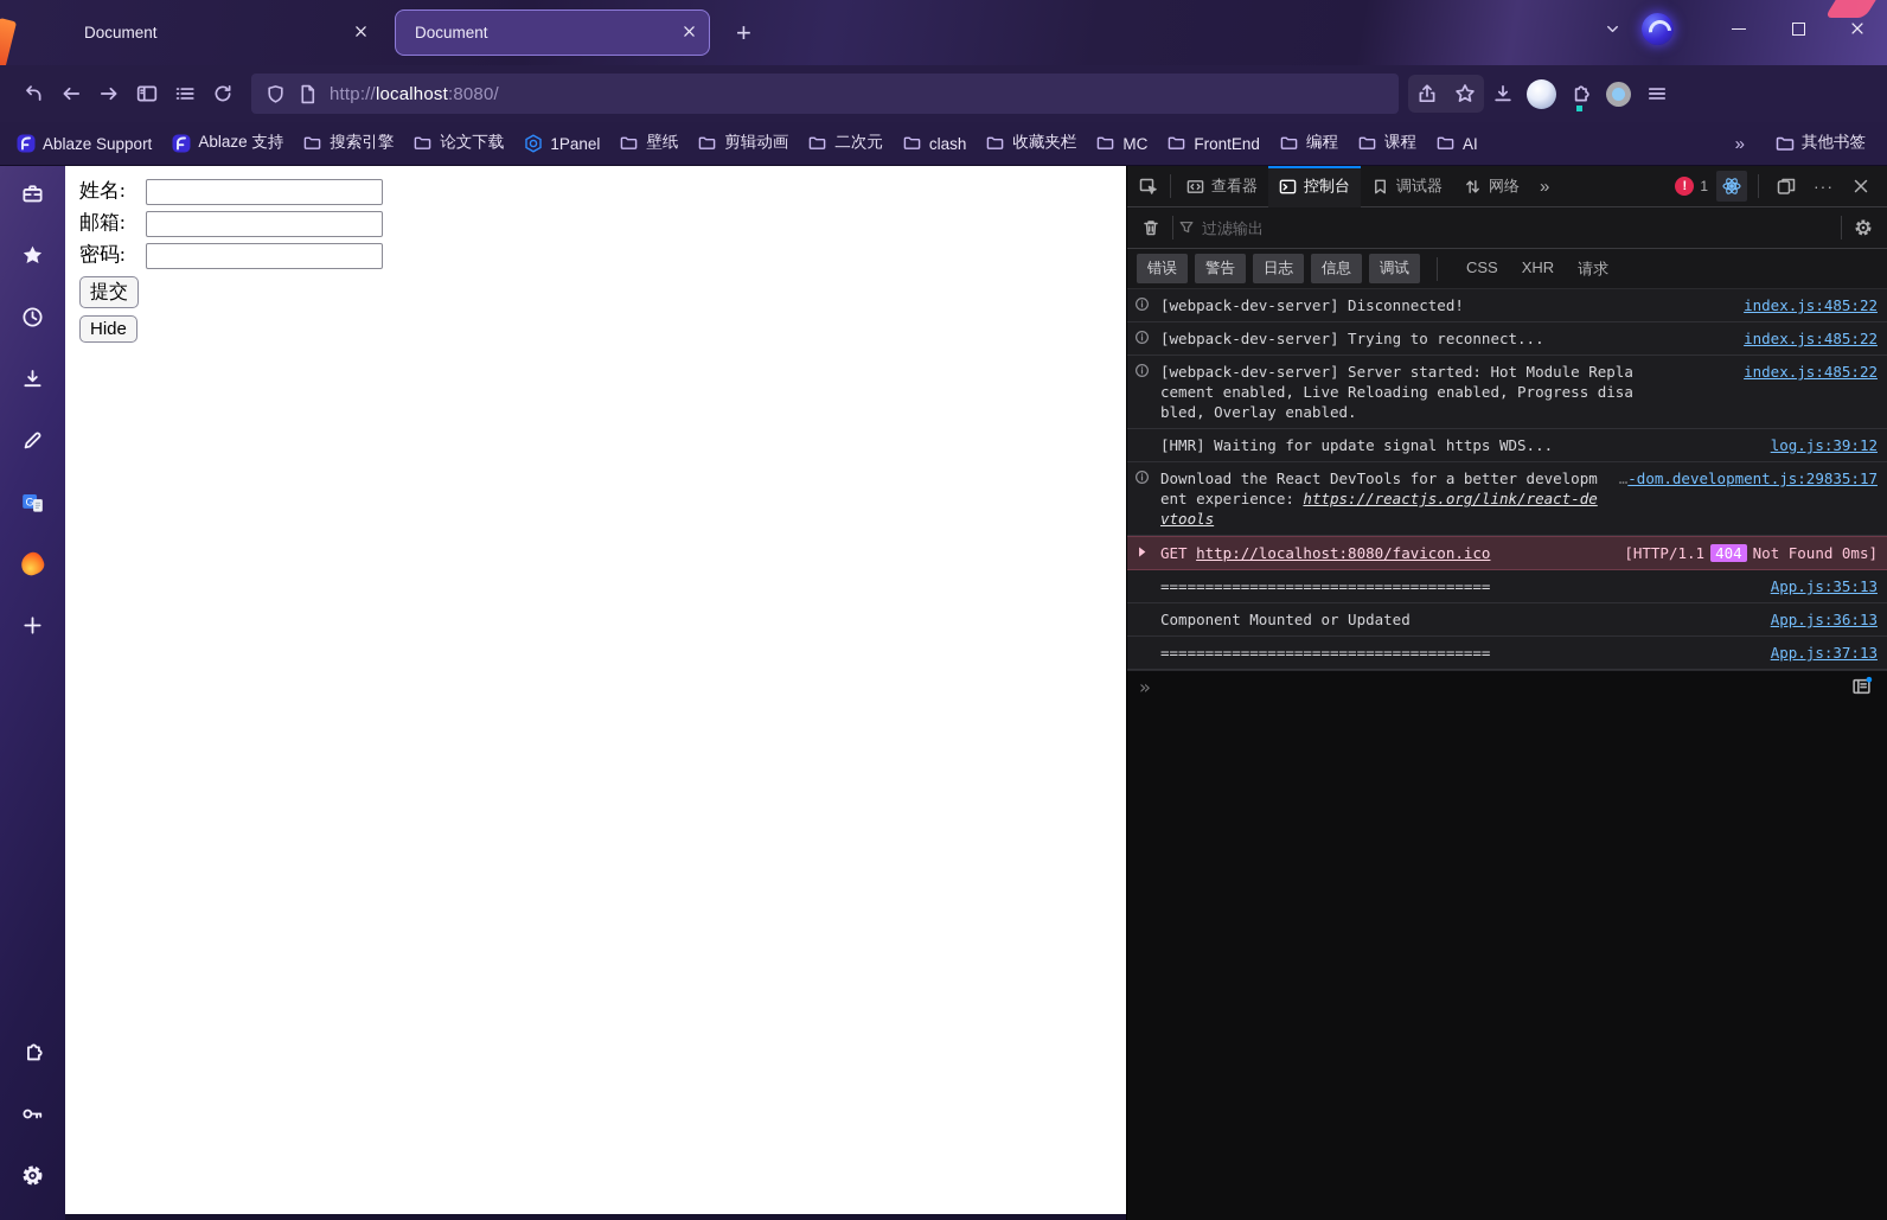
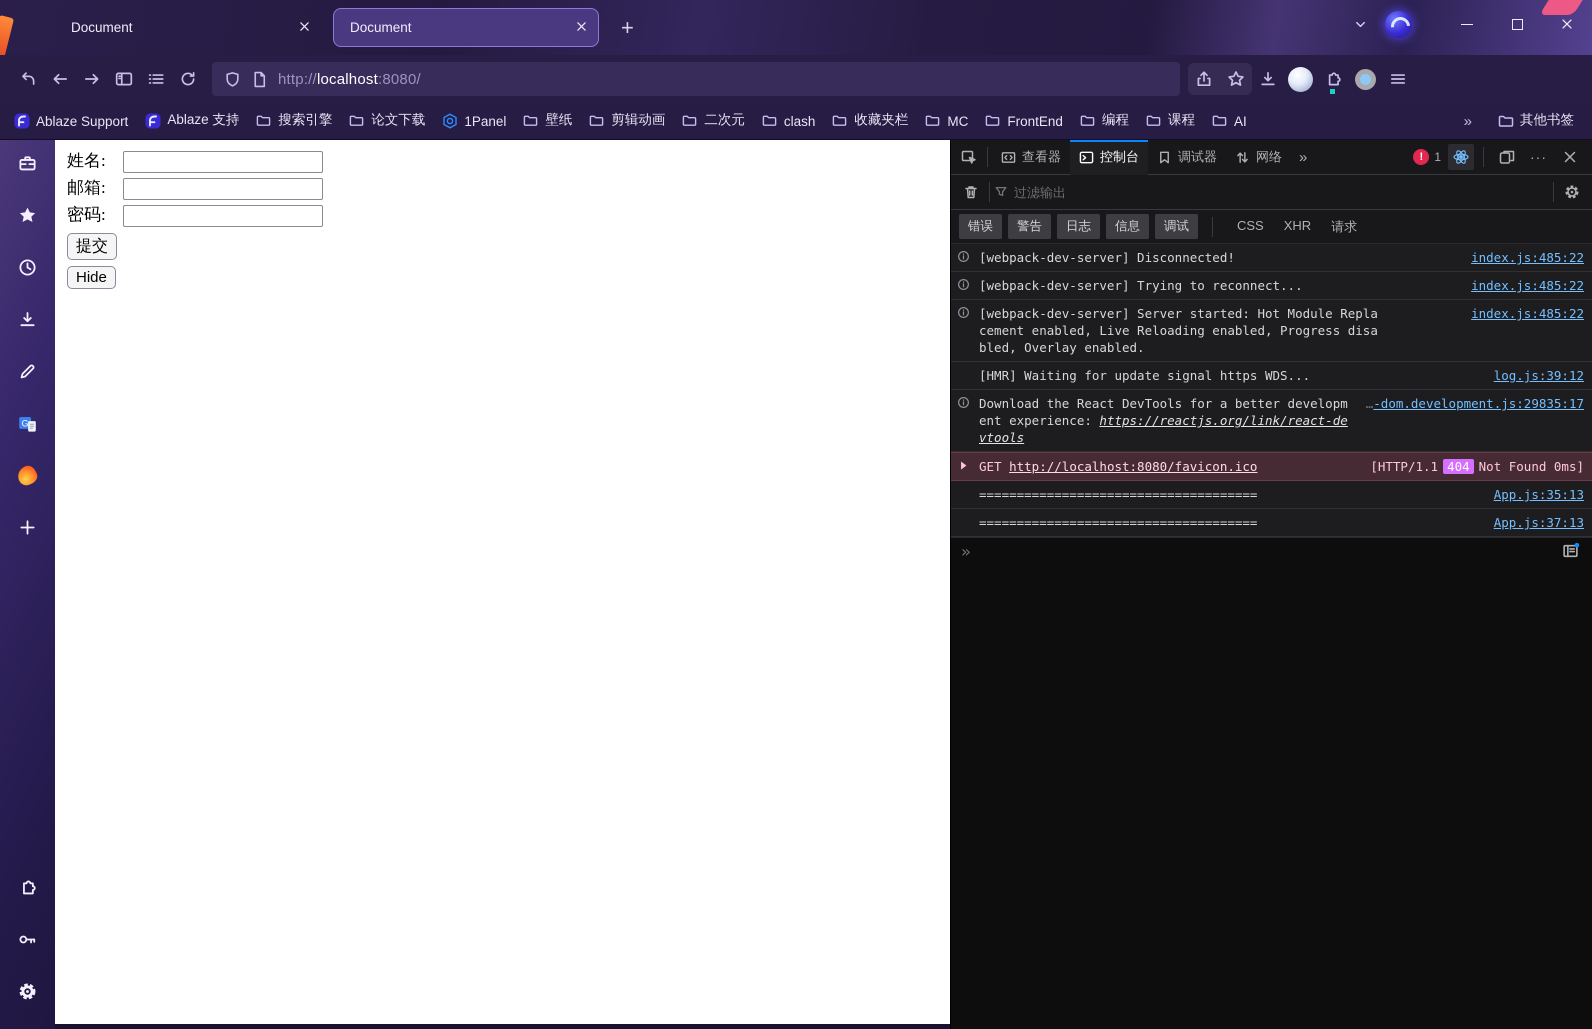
  Document
  Document
  +
  http://localhost:8080/
  Ablaze Support
  Ablaze 支持
  搜索引擎
  论文下载
  1Panel
  壁纸
  剪辑动画
  二次元
  clash
  收藏夹栏
  MC
  FrontEnd
  编程
  课程
  AI
  »
  其他书签
  G
  姓名:
  邮箱:
  密码:
  提交
  Hide
  查看器
  控制台
  调试器
  网络
  »
  !
  1
  ···
  过滤输出
  错误
  警告
  日志
  信息
  调试
  CSS
  XHR
  请求
  [webpack-dev-server] Disconnected!
  index.js:485:22
  [webpack-dev-server] Trying to reconnect...
  index.js:485:22
  [webpack-dev-server] Server started: Hot Module Replacement enabled, Live Reloading enabled, Progress disabled, Overlay enabled.
  index.js:485:22
  [HMR] Waiting for update signal https WDS...
  log.js:39:12
  Download the React DevTools for a better development experience: https://reactjs.org/link/react-devtools
  …-dom.development.js:29835:17
  GET http://localhost:8080/favicon.ico
  [HTTP/1.1 404 Not Found 0ms]
  =====================================
  App.js:35:13
- Component Mounted or Updated
- App.js:36:13
  =====================================
  App.js:37:13
  »
